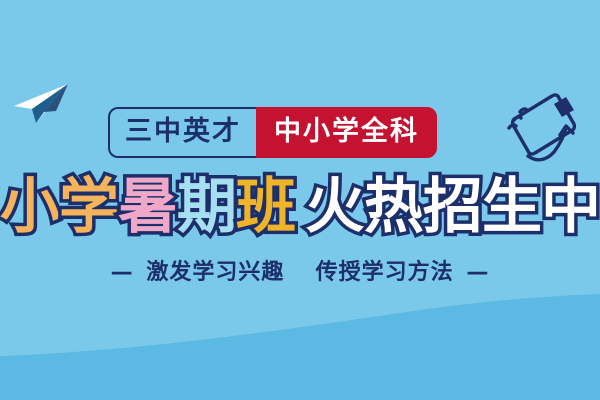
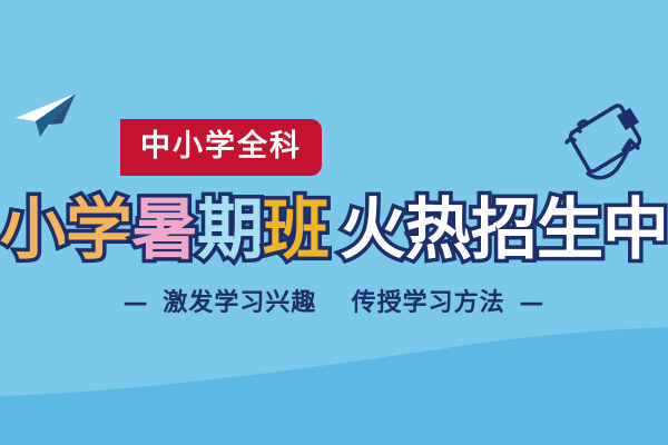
- 三中英才
  中小学全科
  小学暑期班 火热招生中
  — 激发学习兴趣 传授学习方法 —
